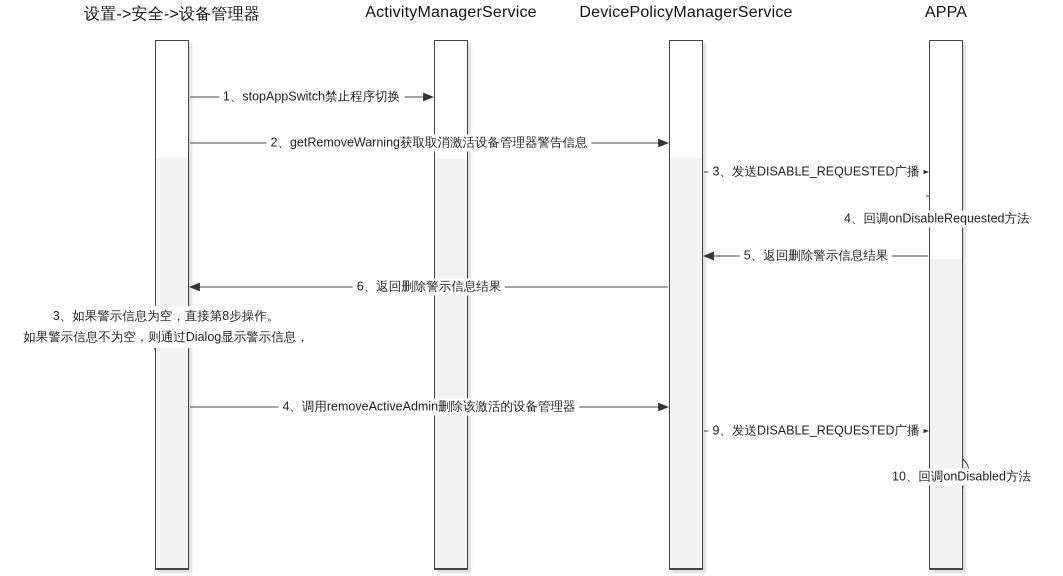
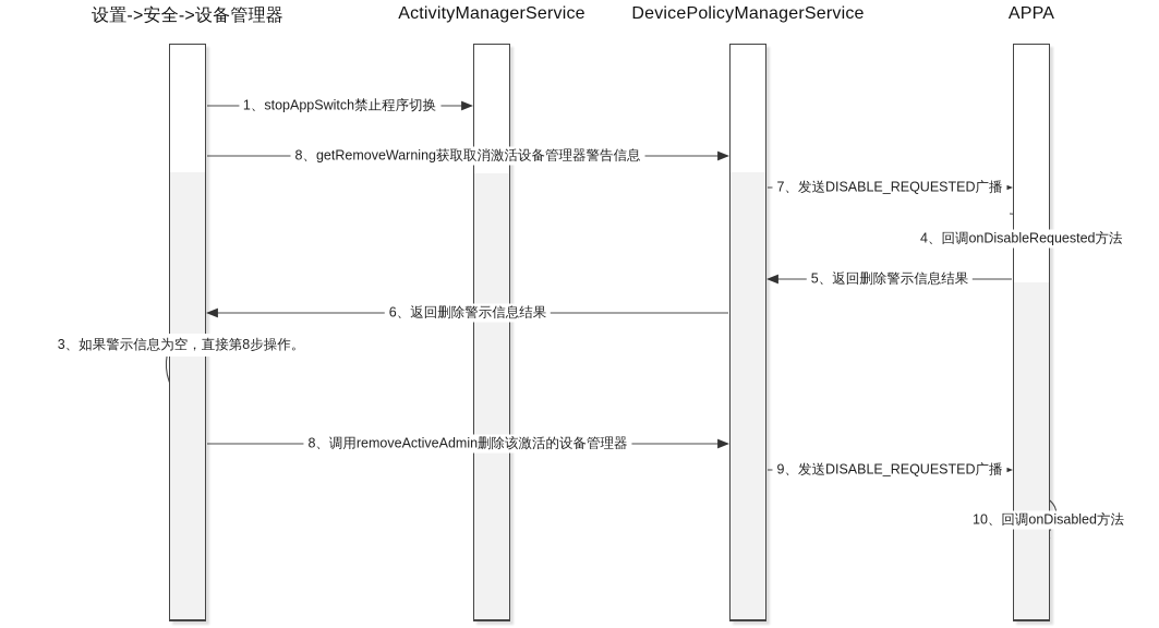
  设置->安全->设备管理器
  ActivityManagerService
  DevicePolicyManagerService
  APPA
  1、stopAppSwitch禁止程序切换
- 2、getRemoveWarning获取取消激活设备管理器警告信息
+ 8、getRemoveWarning获取取消激活设备管理器警告信息
- 3、发送DISABLE_REQUESTED广播
+ 7、发送DISABLE_REQUESTED广播
  4、回调onDisableRequested方法
  5、返回删除警示信息结果
  6、返回删除警示信息结果
  3、如果警示信息为空，直接第8步操作。
- 如果警示信息不为空，则通过Dialog显示警示信息，
- 4、调用removeActiveAdmin删除该激活的设备管理器
+ 8、调用removeActiveAdmin删除该激活的设备管理器
  9、发送DISABLE_REQUESTED广播
  10、回调onDisabled方法
